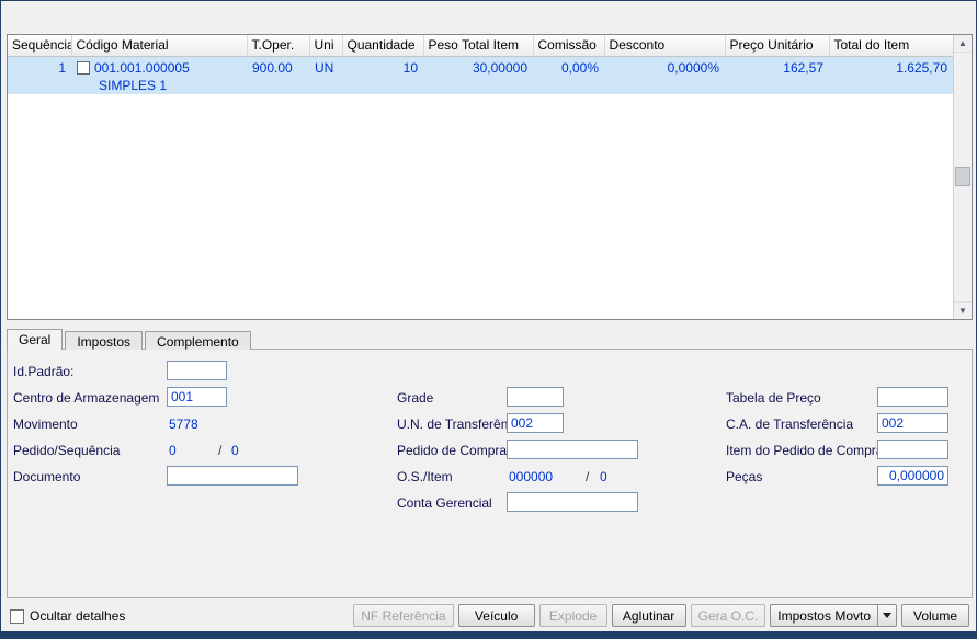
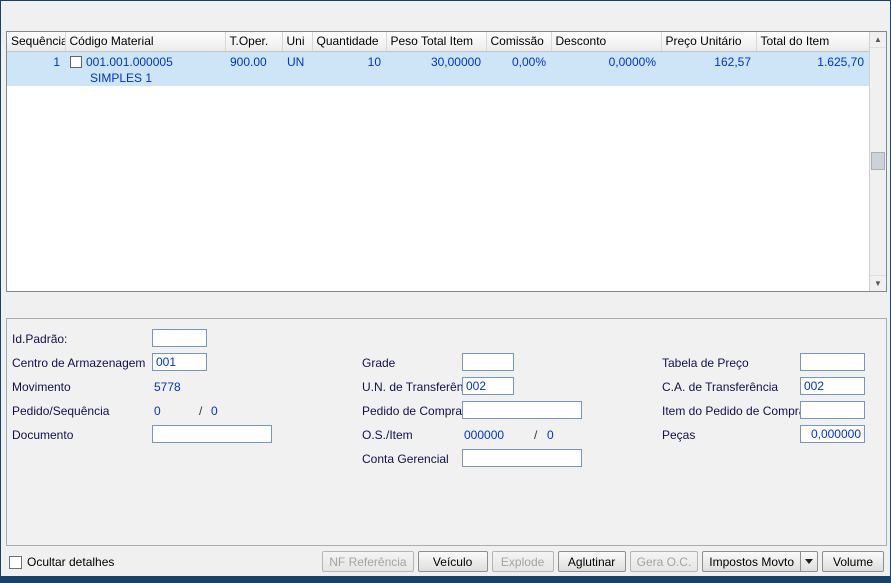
  Sequência	Código Material	T.Oper.	Uni	Quantidade	Peso Total Item	Comissão	Desconto	Preço Unitário	Total do Item
  1	001.001.000005 SIMPLES 1	900.00	UN	10	30,00000	0,00%	0,0000%	162,57	1.625,70
  ▲
  ▼
- Geral
- Impostos
- Complemento
  Id.Padrão:
  Centro de Armazenagem
  001
  Movimento
  5778
  Pedido/Sequência
  0
  /
  0
  Documento
  Grade
  U.N. de Transferên
  002
  Pedido de Compra
  O.S./Item
  000000
  /
  0
  Conta Gerencial
  Tabela de Preço
  C.A. de Transferência
  002
  Item do Pedido de Compr
  Peças
  0,000000
  Ocultar detalhes
  NF Referência
  Veículo
  Explode
  Aglutinar
  Gera O.C.
  Impostos Movto
  Volume
